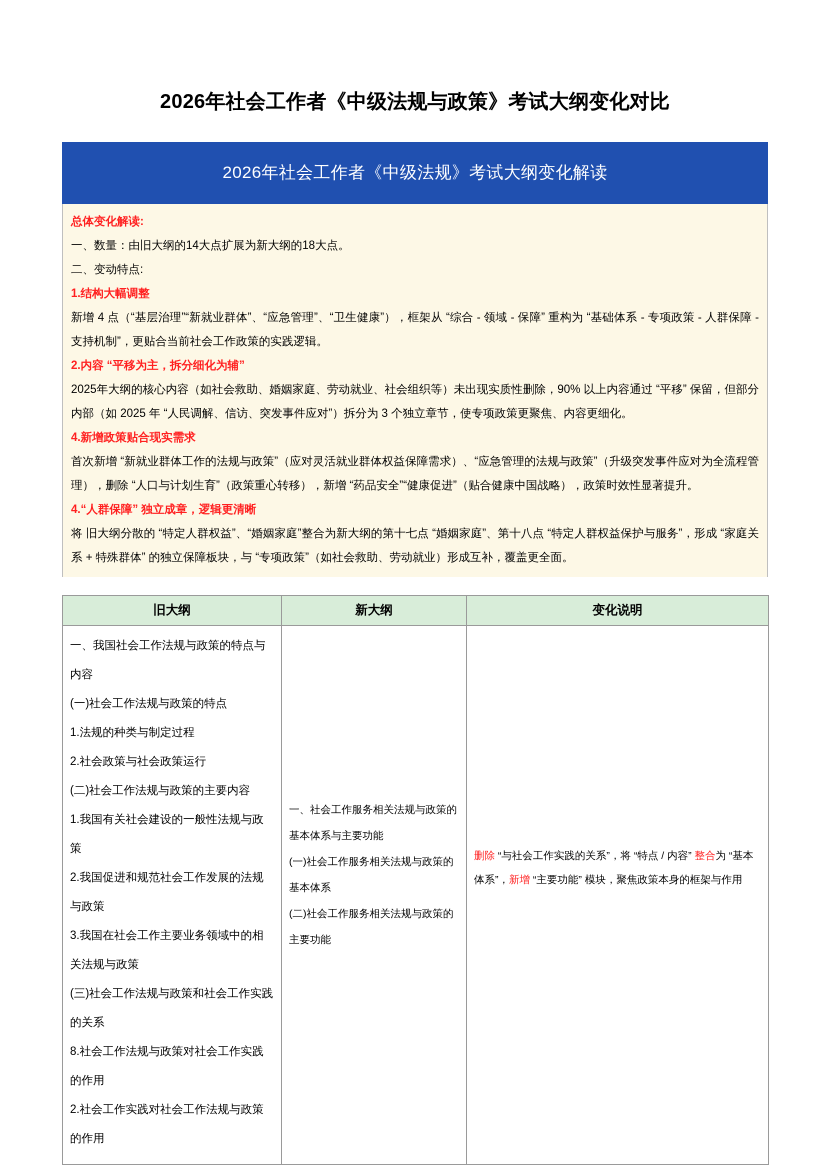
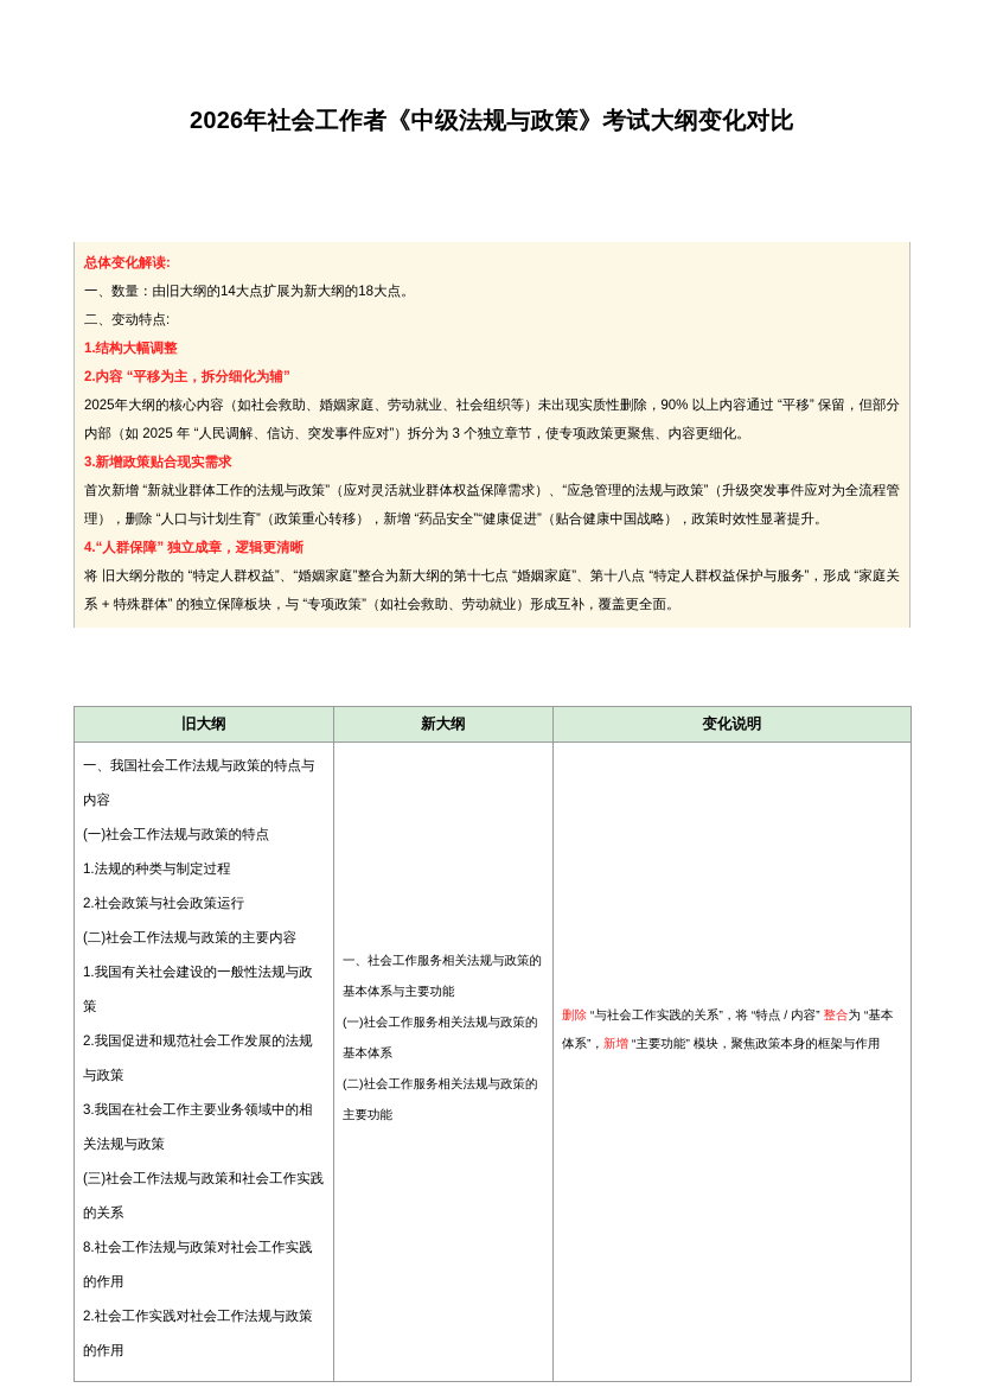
  2026年社会工作者《中级法规与政策》考试大纲变化对比
- 2026年社会工作者《中级法规》考试大纲变化解读
  总体变化解读:
  一、数量：由旧大纲的14大点扩展为新大纲的18大点。
  二、变动特点:
  1.结构大幅调整
- 新增 4 点（“基层治理”“新就业群体”、“应急管理”、“卫生健康”），框架从 “综合 - 领域 - 保障” 重构为 “基础体系 - 专项政策 - 人群保障 - 支持机制”，更贴合当前社会工作政策的实践逻辑。
  2.内容 “平移为主，拆分细化为辅”
  2025年大纲的核心内容（如社会救助、婚姻家庭、劳动就业、社会组织等）未出现实质性删除，90% 以上内容通过 “平移” 保留，但部分内部（如 2025 年 “人民调解、信访、突发事件应对”）拆分为 3 个独立章节，使专项政策更聚焦、内容更细化。
- 4.新增政策贴合现实需求
+ 3.新增政策贴合现实需求
  首次新增 “新就业群体工作的法规与政策”（应对灵活就业群体权益保障需求）、“应急管理的法规与政策”（升级突发事件应对为全流程管理），删除 “人口与计划生育”（政策重心转移），新增 “药品安全”“健康促进”（贴合健康中国战略），政策时效性显著提升。
  4.“人群保障” 独立成章，逻辑更清晰
  将 旧大纲分散的 “特定人群权益”、“婚姻家庭”整合为新大纲的第十七点 “婚姻家庭”、第十八点 “特定人群权益保护与服务”，形成 “家庭关系 + 特殊群体” 的独立保障板块，与 “专项政策”（如社会救助、劳动就业）形成互补，覆盖更全面。
  旧大纲	新大纲	变化说明
  一、我国社会工作法规与政策的特点与内容(一)社会工作法规与政策的特点1.法规的种类与制定过程2.社会政策与社会政策运行(二)社会工作法规与政策的主要内容1.我国有关社会建设的一般性法规与政策2.我国促进和规范社会工作发展的法规与政策3.我国在社会工作主要业务领域中的相关法规与政策(三)社会工作法规与政策和社会工作实践的关系8.社会工作法规与政策对社会工作实践的作用2.社会工作实践对社会工作法规与政策的作用	一、社会工作服务相关法规与政策的基本体系与主要功能(一)社会工作服务相关法规与政策的基本体系(二)社会工作服务相关法规与政策的主要功能	删除 “与社会工作实践的关系”，将 “特点 / 内容” 整合为 “基本体系”，新增 “主要功能” 模块，聚焦政策本身的框架与作用
